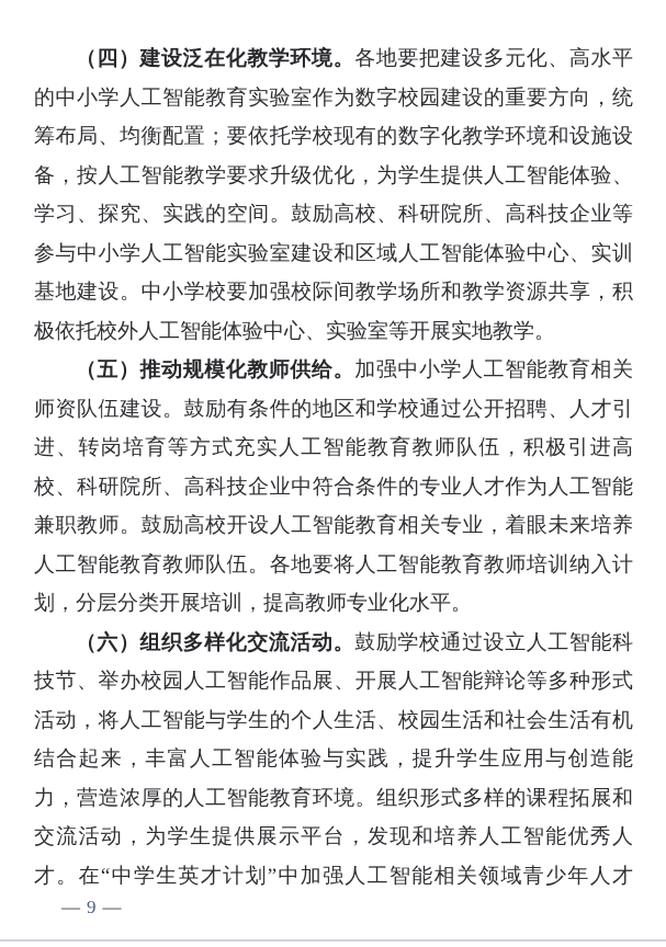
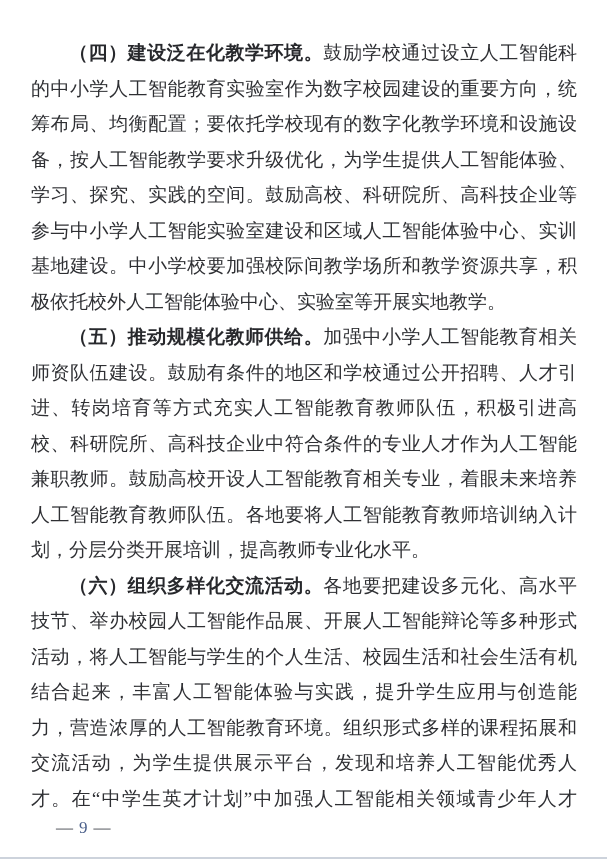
- （四）建设泛在化教学环境。各地要把建设多元化、高水平
+ （四）建设泛在化教学环境。鼓励学校通过设立人工智能科
  的中小学人工智能教育实验室作为数字校园建设的重要方向，统
  筹布局、均衡配置；要依托学校现有的数字化教学环境和设施设
  备，按人工智能教学要求升级优化，为学生提供人工智能体验、
  学习、探究、实践的空间。鼓励高校、科研院所、高科技企业等
  参与中小学人工智能实验室建设和区域人工智能体验中心、实训
  基地建设。中小学校要加强校际间教学场所和教学资源共享，积
  极依托校外人工智能体验中心、实验室等开展实地教学。
  （五）推动规模化教师供给。加强中小学人工智能教育相关
  师资队伍建设。鼓励有条件的地区和学校通过公开招聘、人才引
  进、转岗培育等方式充实人工智能教育教师队伍，积极引进高
  校、科研院所、高科技企业中符合条件的专业人才作为人工智能
  兼职教师。鼓励高校开设人工智能教育相关专业，着眼未来培养
  人工智能教育教师队伍。各地要将人工智能教育教师培训纳入计
  划，分层分类开展培训，提高教师专业化水平。
- （六）组织多样化交流活动。鼓励学校通过设立人工智能科
+ （六）组织多样化交流活动。各地要把建设多元化、高水平
  技节、举办校园人工智能作品展、开展人工智能辩论等多种形式
  活动，将人工智能与学生的个人生活、校园生活和社会生活有机
  结合起来，丰富人工智能体验与实践，提升学生应用与创造能
  力，营造浓厚的人工智能教育环境。组织形式多样的课程拓展和
  交流活动，为学生提供展示平台，发现和培养人工智能优秀人
  才。在“中学生英才计划”中加强人工智能相关领域青少年人才
  — 9 —
